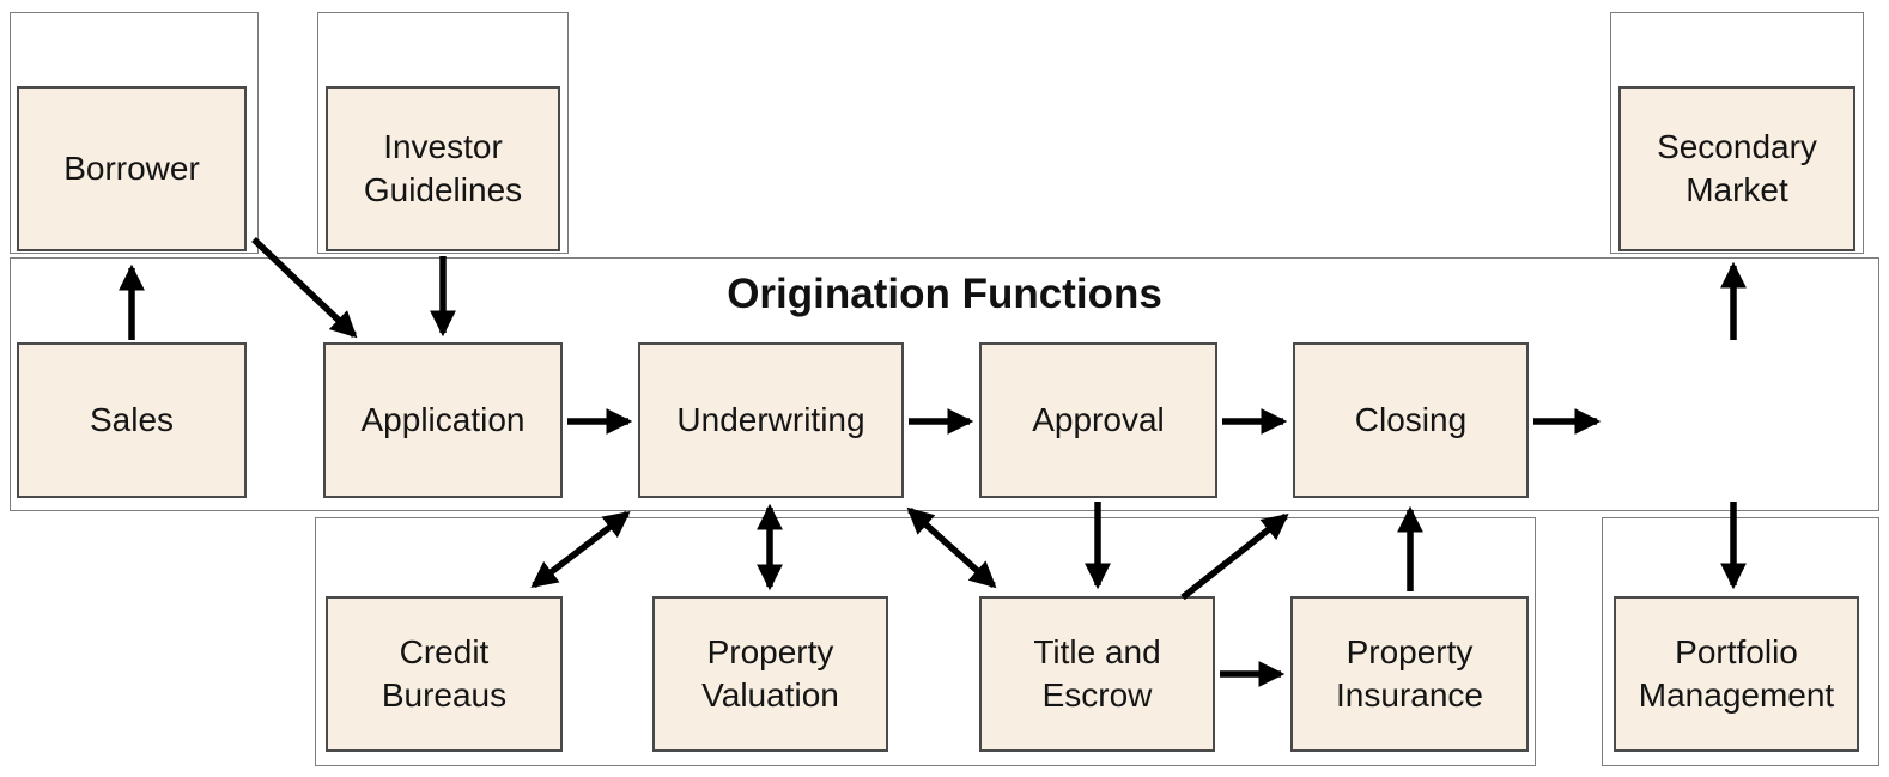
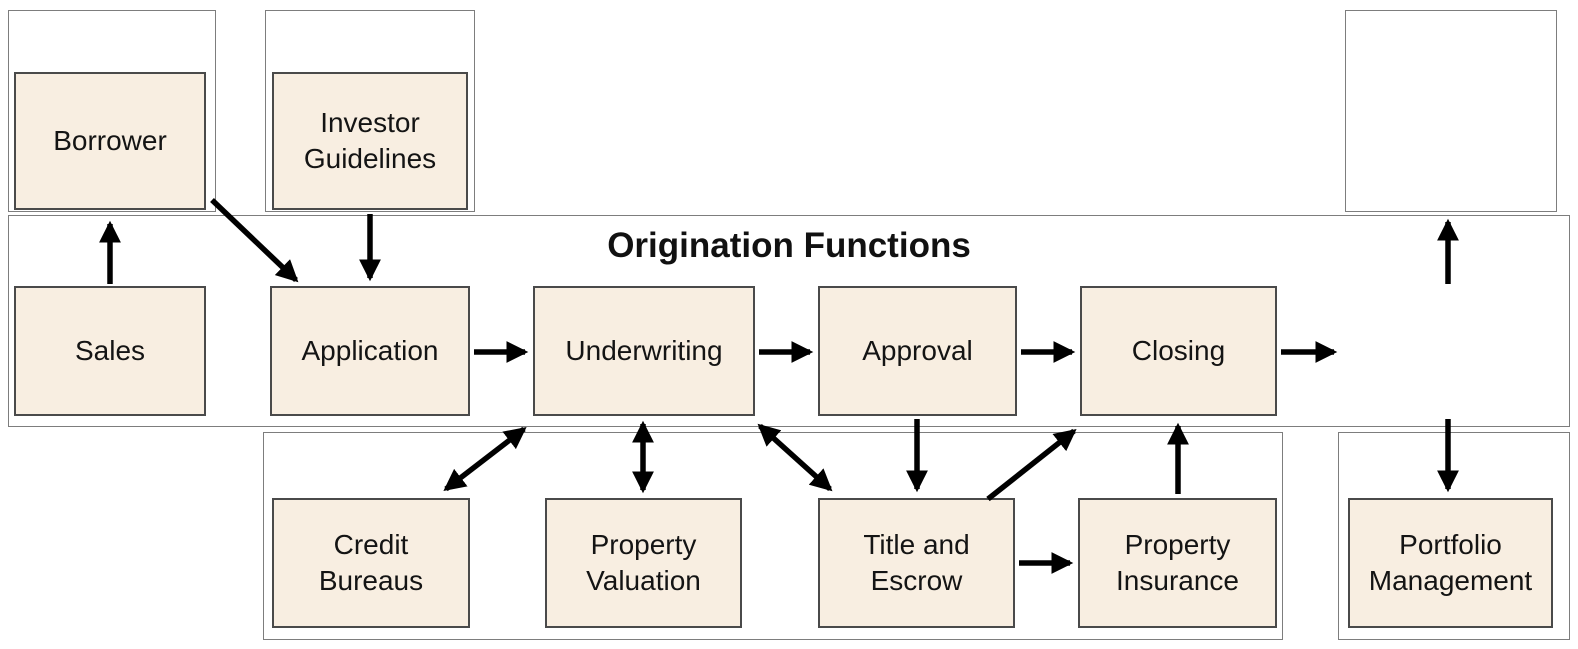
  Origination Functions
  Borrower
  Investor Guidelines
- Secondary Market
  Sales
  Application
  Underwriting
  Approval
  Closing
  Credit Bureaus
  Property Valuation
  Title and Escrow
  Property Insurance
  Portfolio Management
